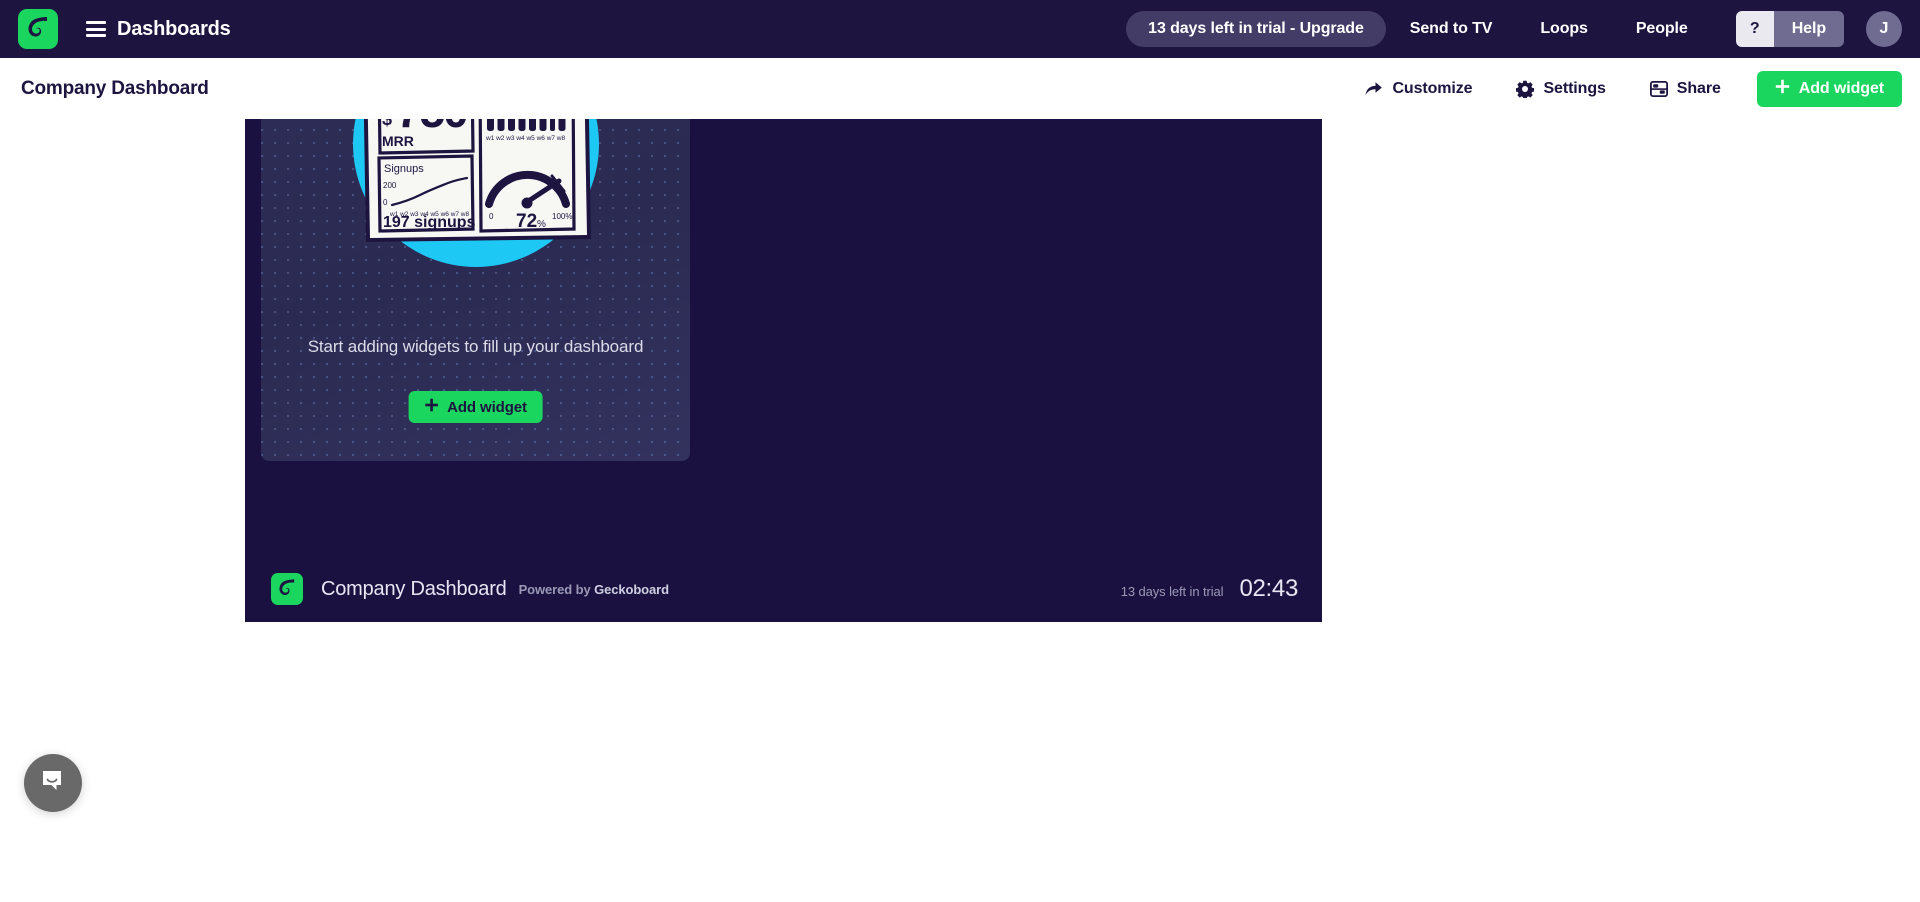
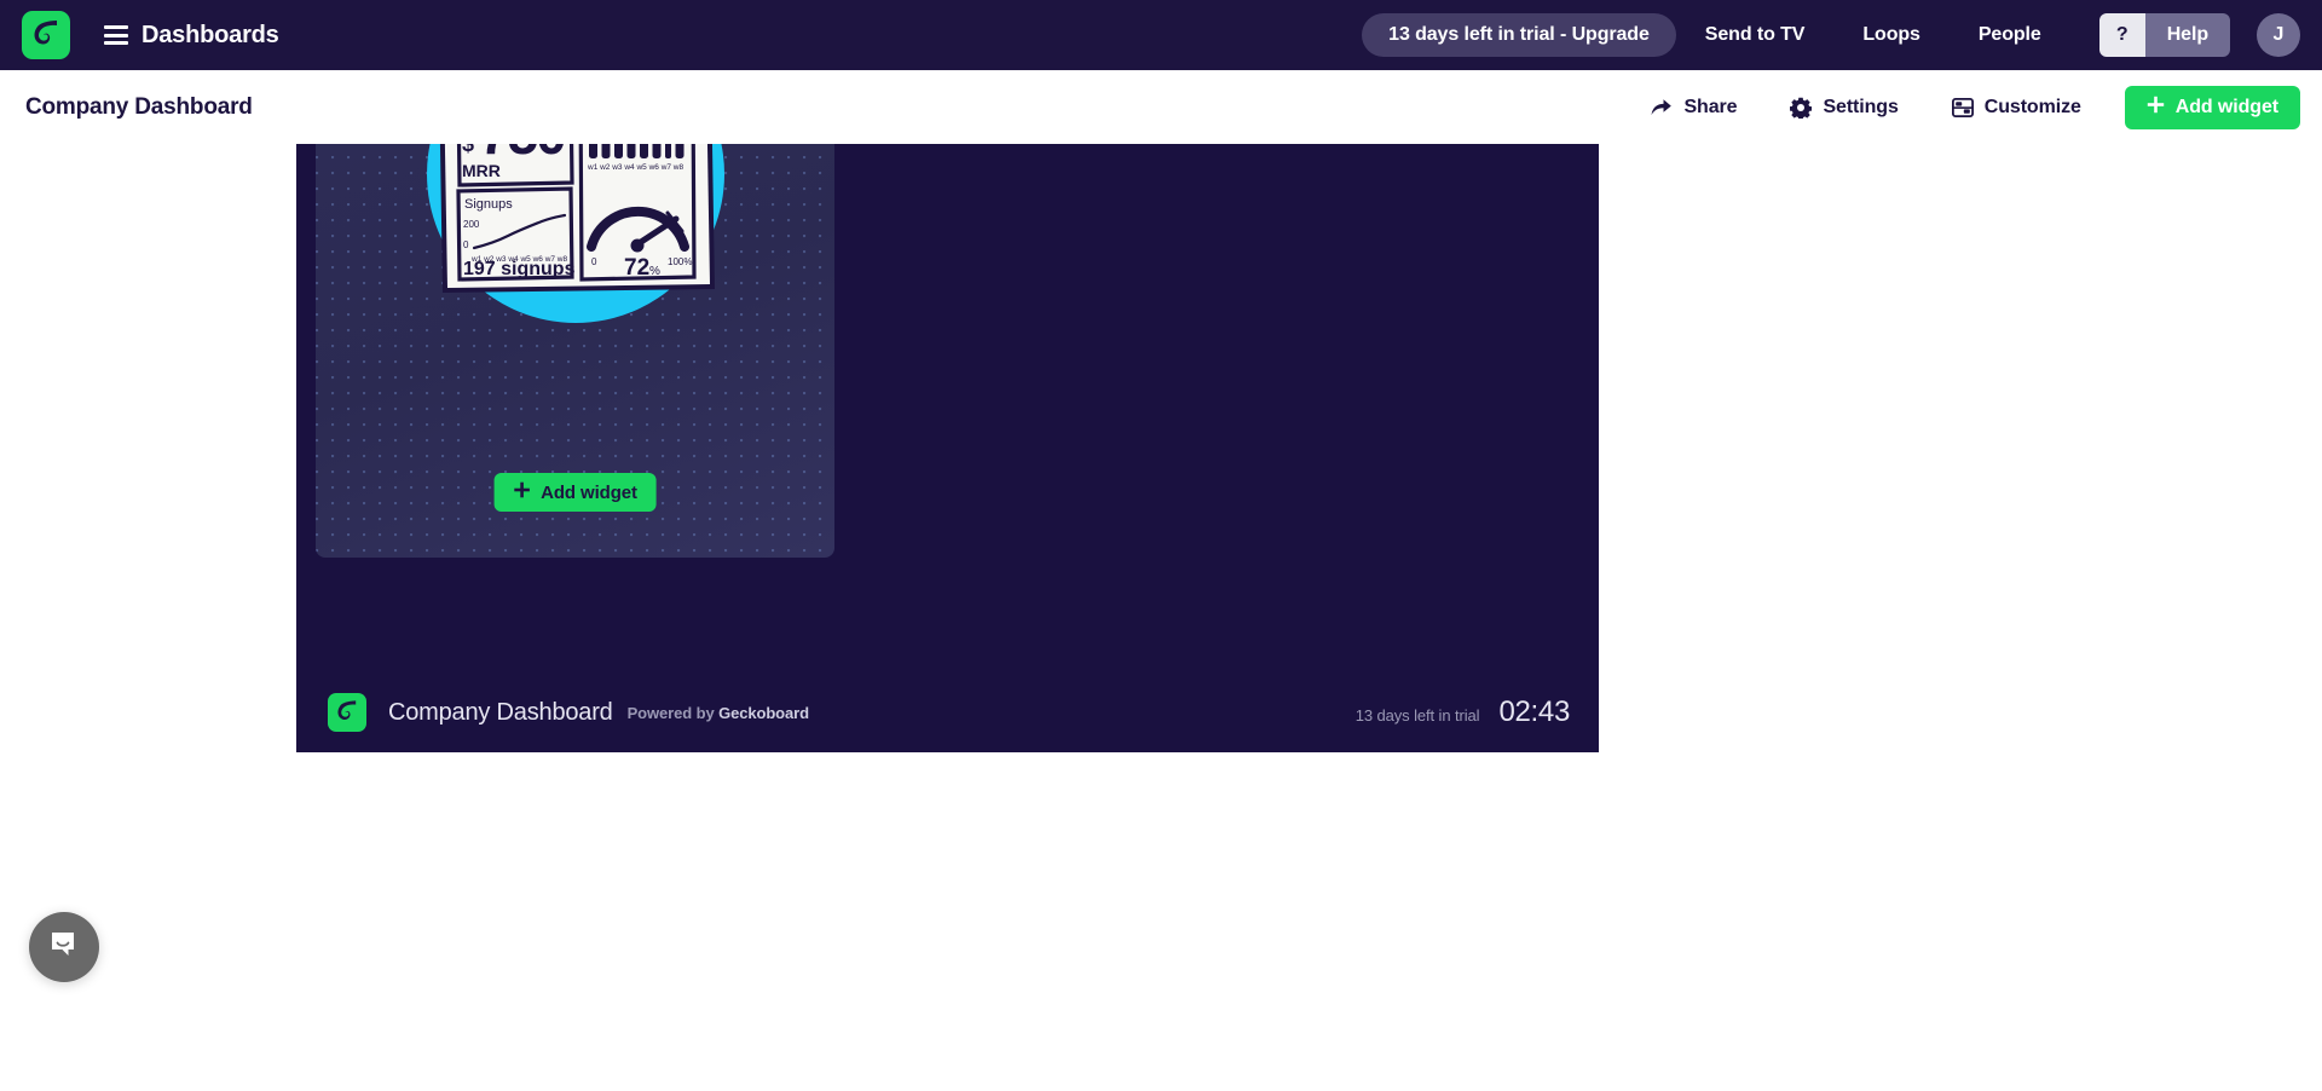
  Dashboards
  13 days left in trial - Upgrade
  Send to TV
  Loops
  People
  ?
  Help
  J
  Company Dashboard
- Customize
+ Share
  Settings
- Share
+ Customize
  Add widget
  $
  MRR
  Signups
  200
  0
  197 signups
  0
  72
  %
  100%
- Start adding widgets to fill up your dashboard
  Add widget
  Company Dashboard
  Powered by Geckoboard
  13 days left in trial
  02:43
